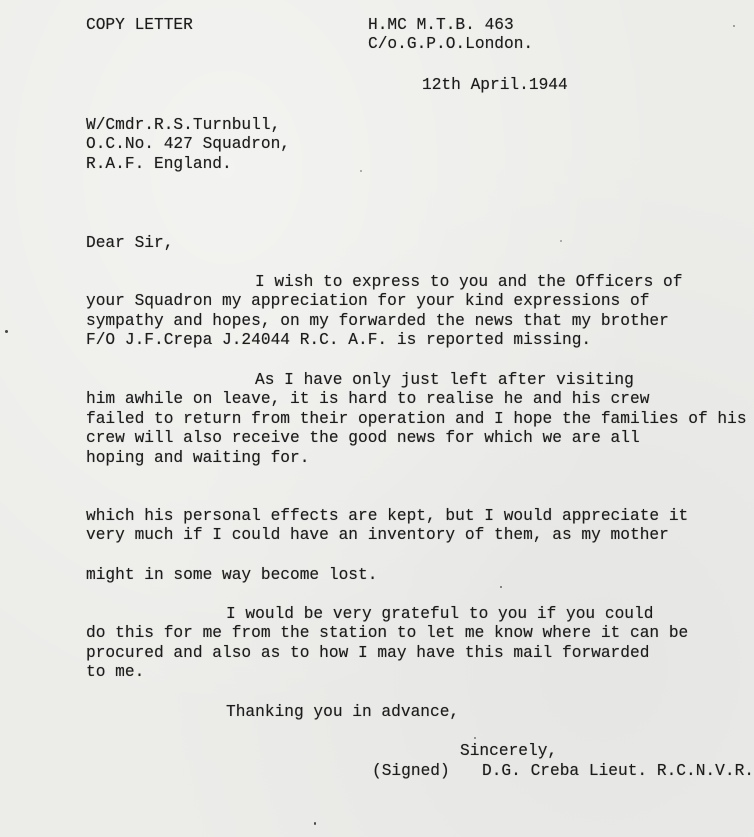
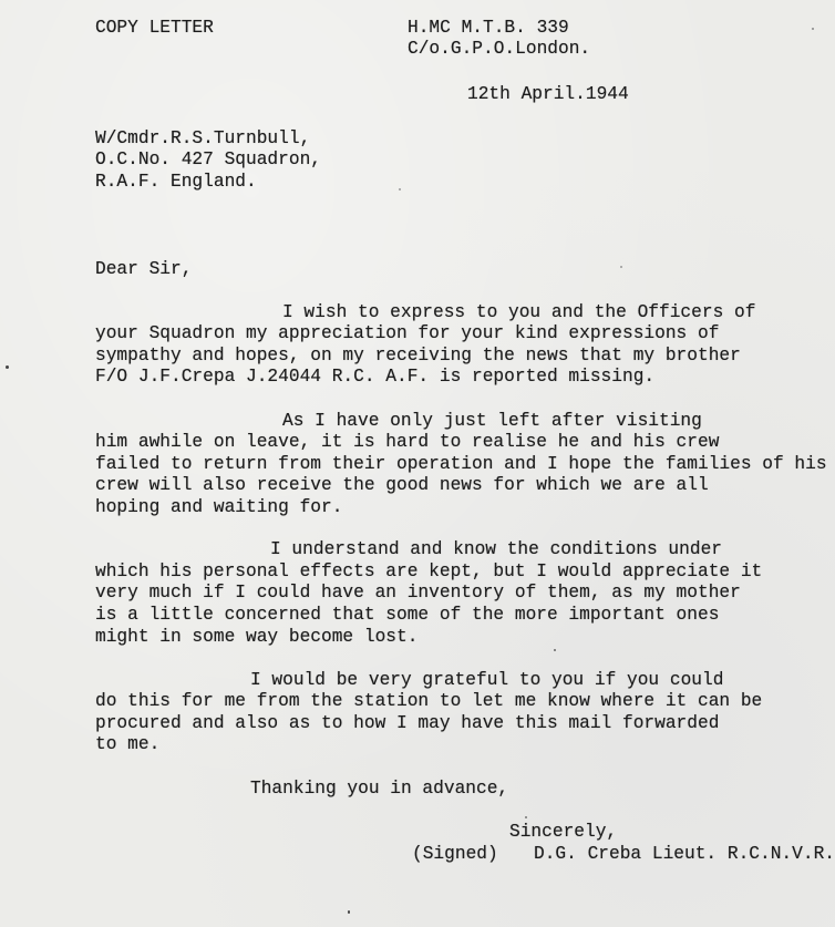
  COPY LETTER
- H.MC M.T.B. 463
+ H.MC M.T.B. 339
  C/o.G.P.O.London.
  12th April.1944
  W/Cmdr.R.S.Turnbull,
  O.C.No. 427 Squadron,
  R.A.F. England.
  Dear Sir,
  I wish to express to you and the Officers of
  your Squadron my appreciation for your kind expressions of
- sympathy and hopes, on my forwarded the news that my brother
+ sympathy and hopes, on my receiving the news that my brother
  F/O J.F.Crepa J.24044 R.C. A.F. is reported missing.
  As I have only just left after visiting
  him awhile on leave, it is hard to realise he and his crew
  failed to return from their operation and I hope the families of his
  crew will also receive the good news for which we are all
  hoping and waiting for.
+ I understand and know the conditions under
  which his personal effects are kept, but I would appreciate it
  very much if I could have an inventory of them, as my mother
+ is a little concerned that some of the more important ones
  might in some way become lost.
  I would be very grateful to you if you could
  do this for me from the station to let me know where it can be
  procured and also as to how I may have this mail forwarded
  to me.
  Thanking you in advance,
  Sincerely,
  (Signed)
  D.G. Creba Lieut. R.C.N.V.R.
